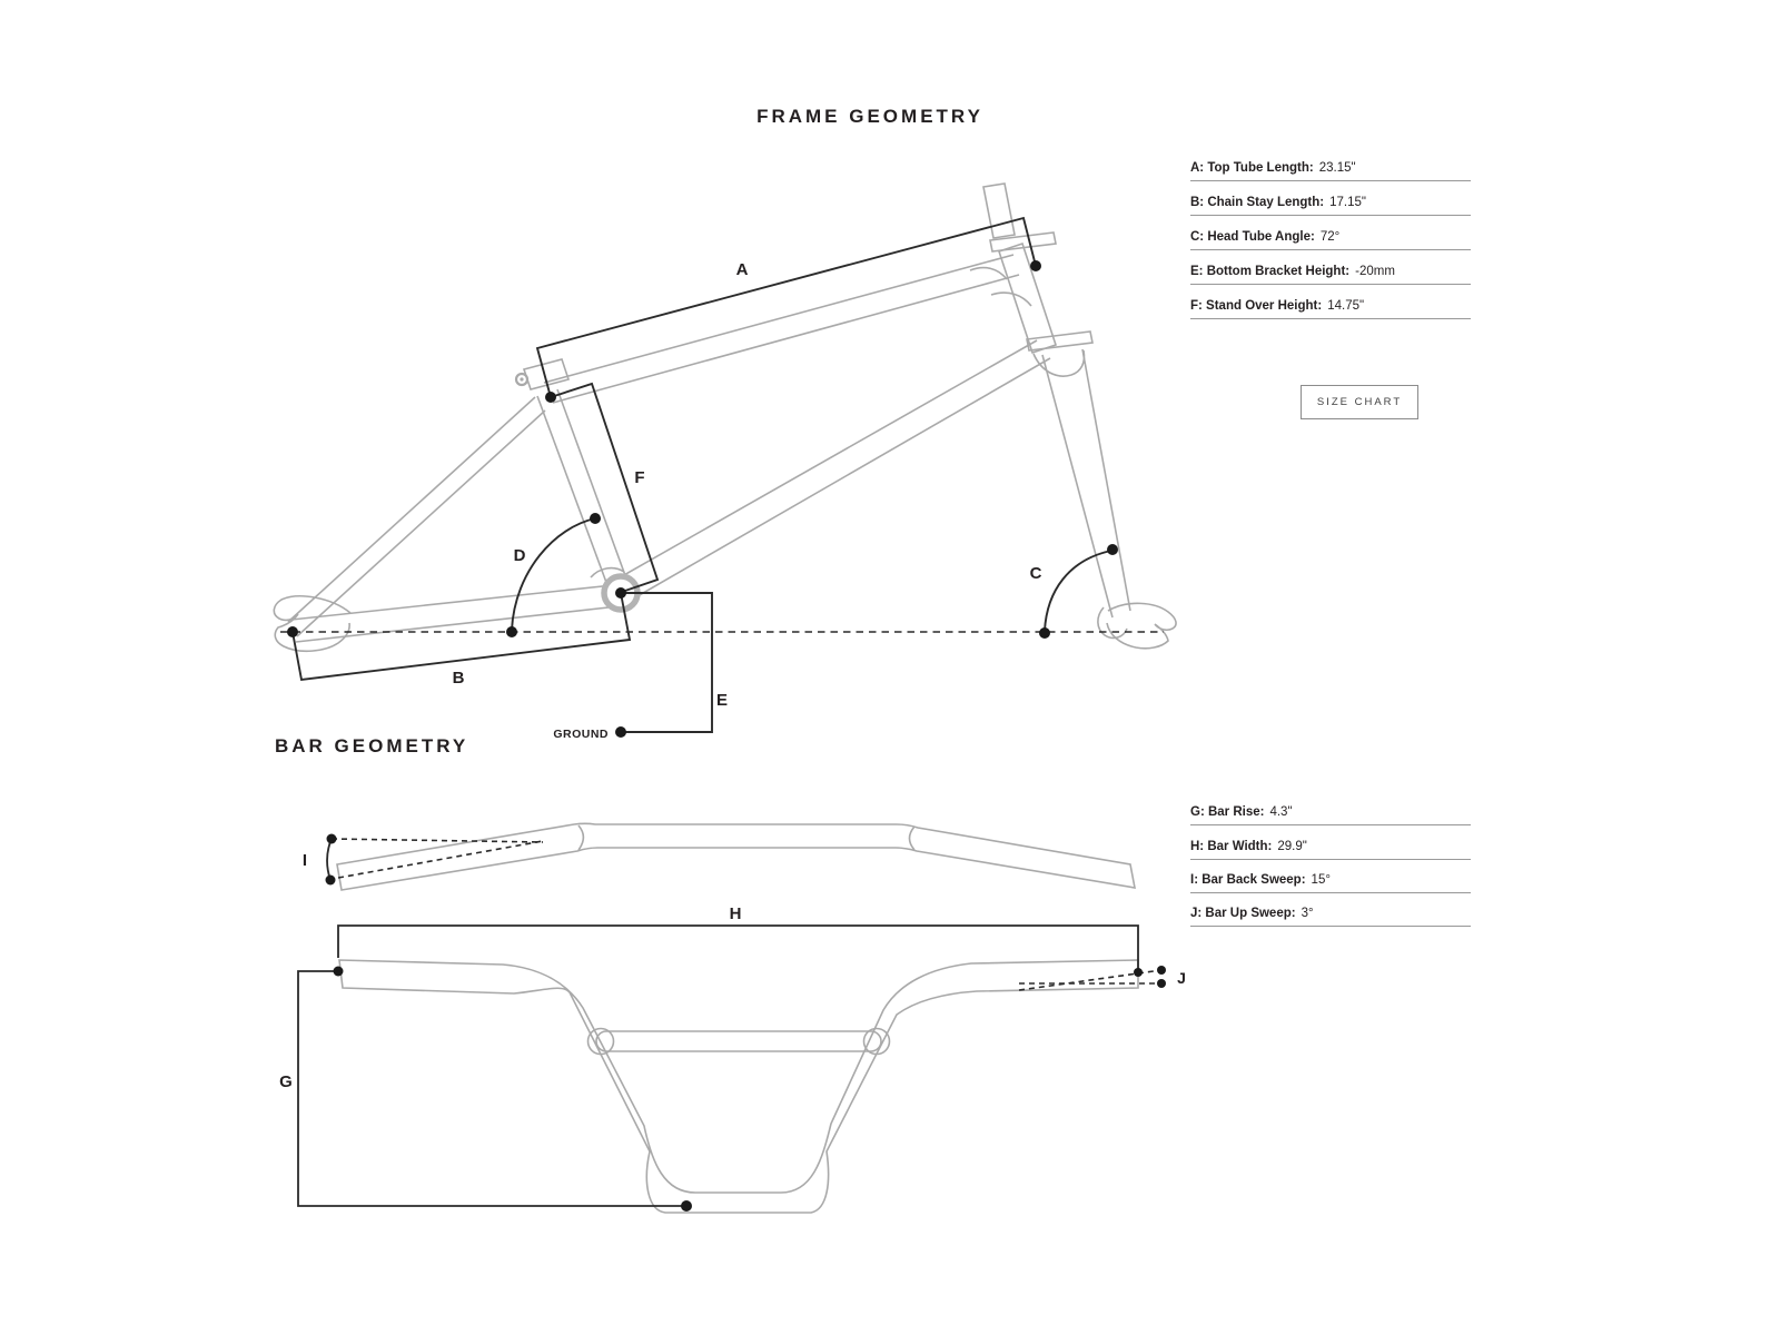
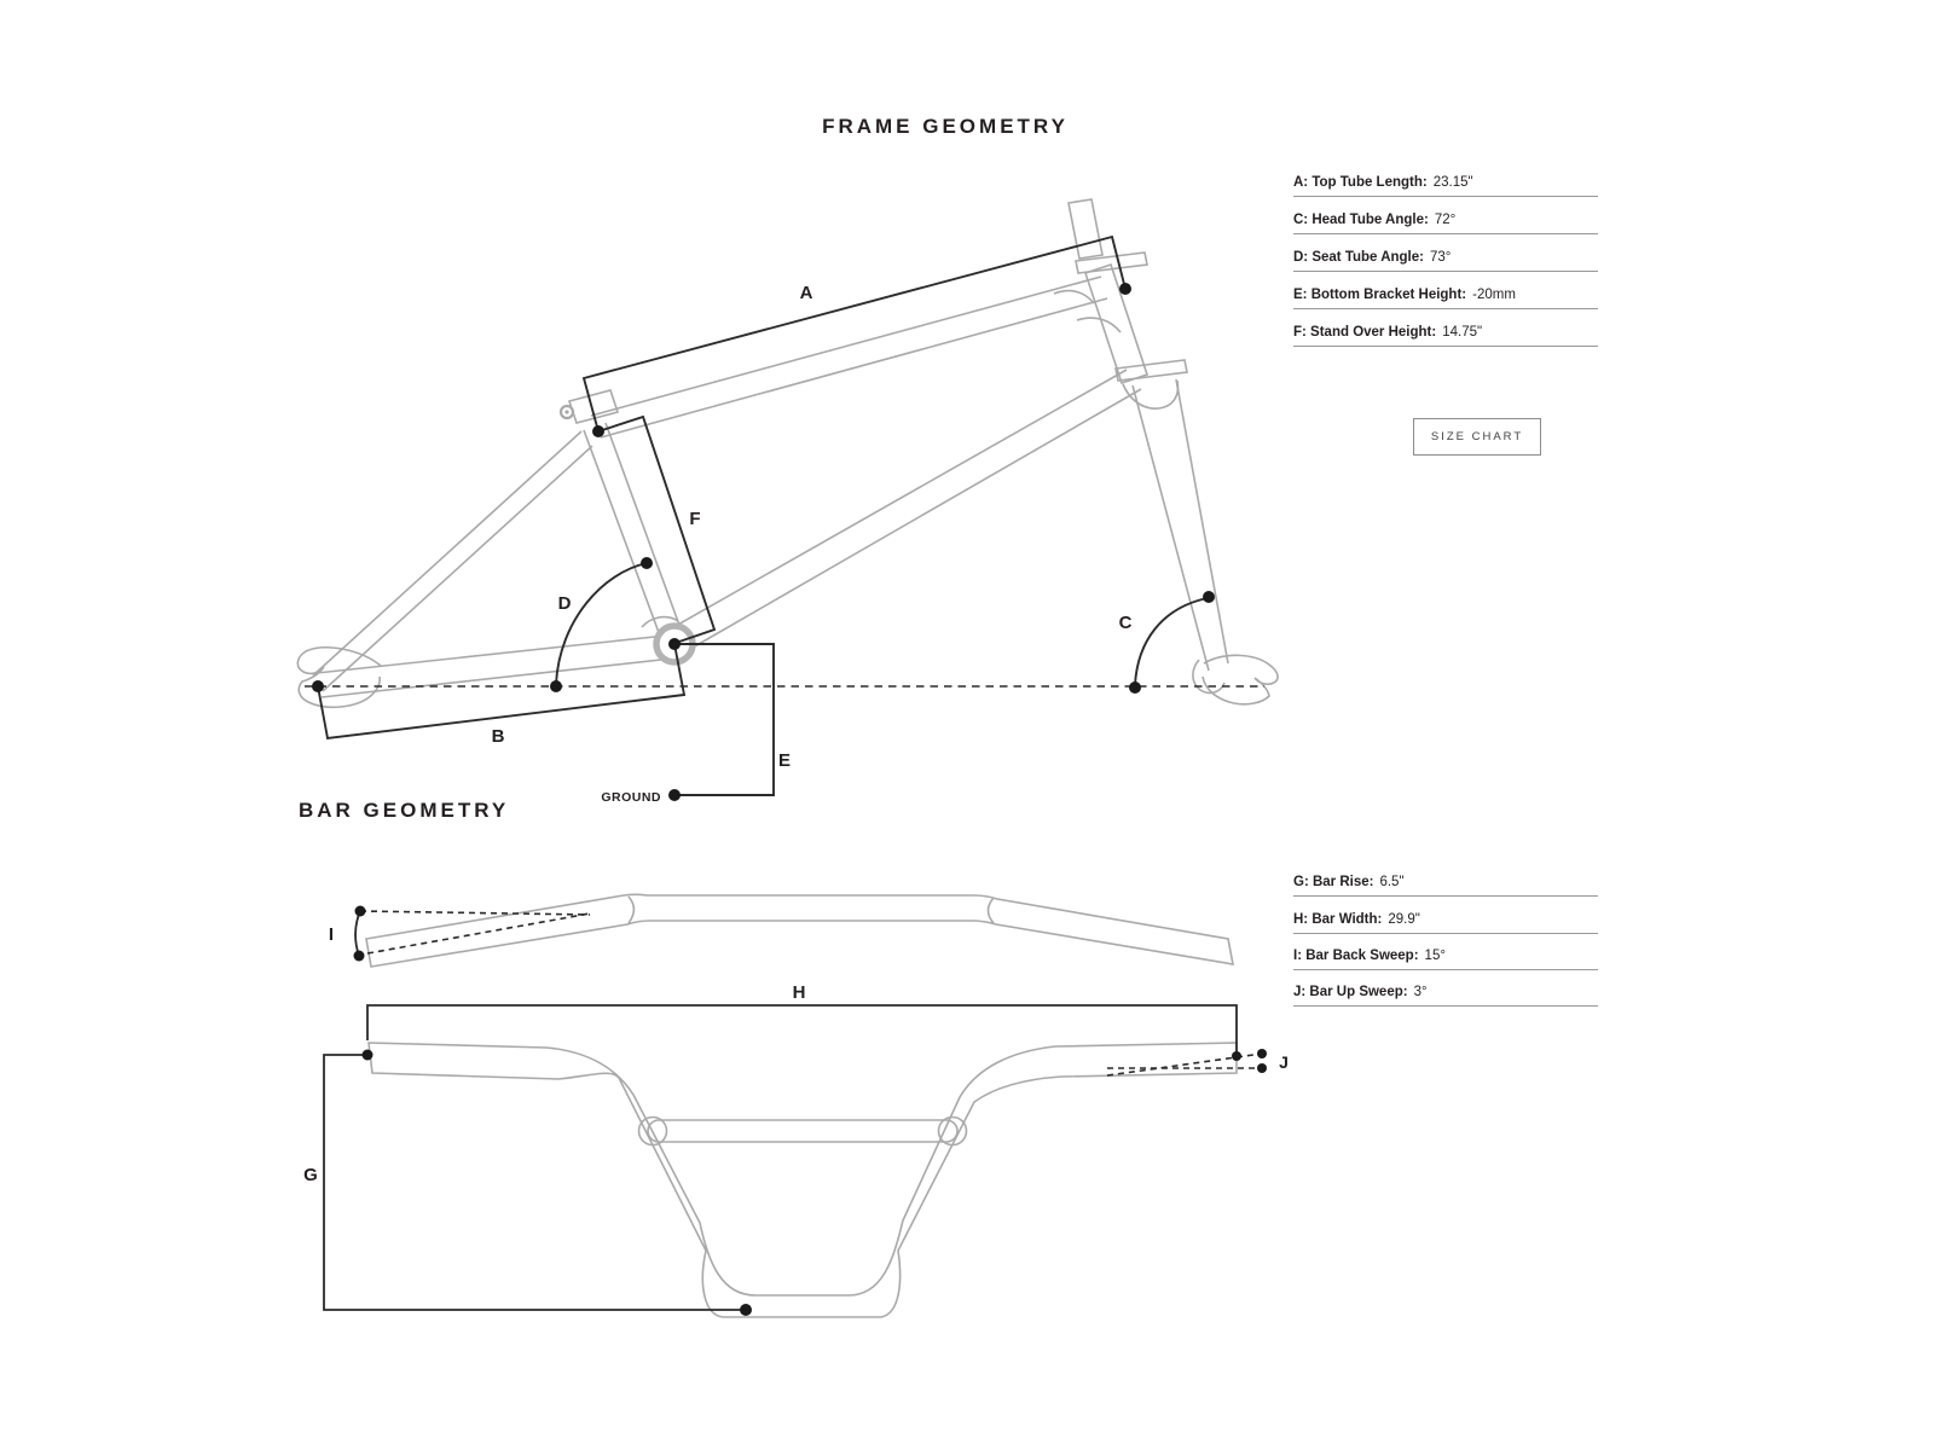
  FRAME GEOMETRY
  BAR GEOMETRY
  A: Top Tube Length:
  23.15"
- B: Chain Stay Length:
- 17.15"
  C: Head Tube Angle:
  72°
+ D: Seat Tube Angle:
+ 73°
  E: Bottom Bracket Height:
  -20mm
  F: Stand Over Height:
  14.75"
  SIZE CHART
  G: Bar Rise:
- 4.3"
+ 6.5"
  H: Bar Width:
  29.9"
  I: Bar Back Sweep:
  15°
  J: Bar Up Sweep:
  3°
  A
  B
  C
  D
  E
  F
  GROUND
  I
  H
  G
  J
